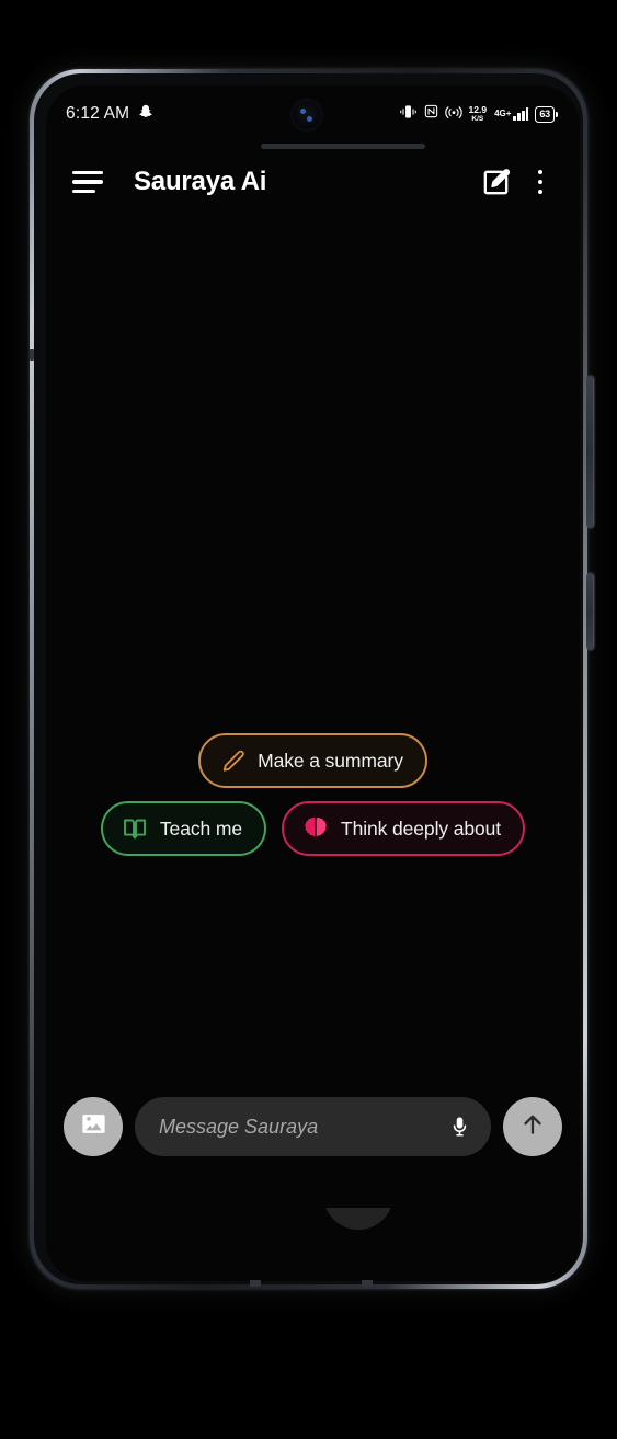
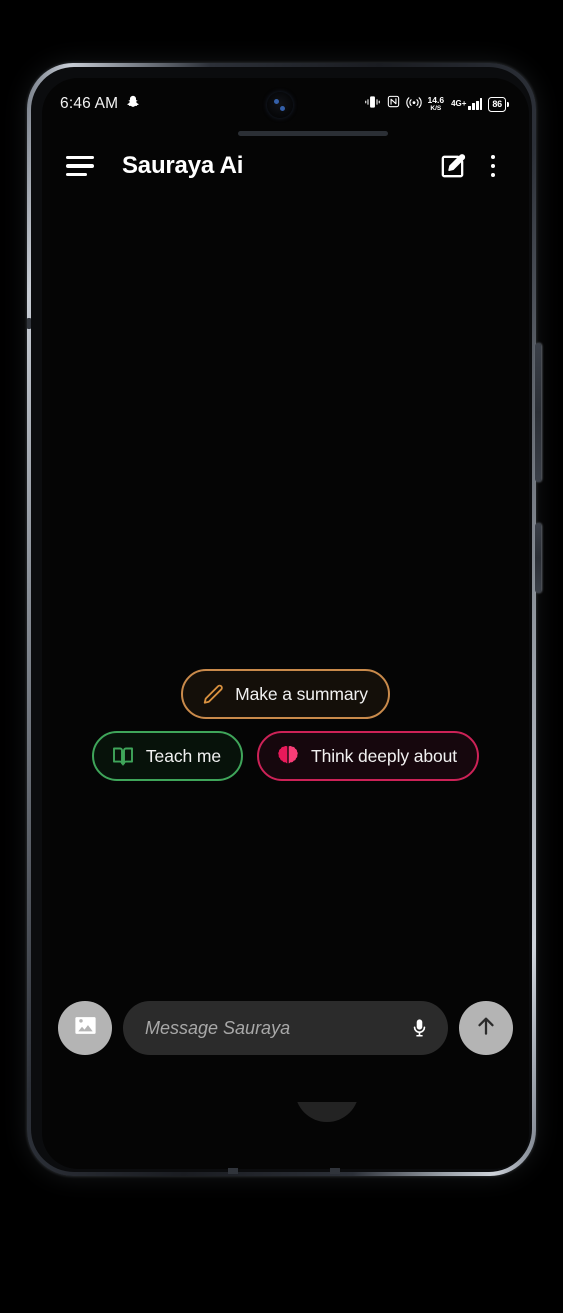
- 6:12 AM
+ 6:46 AM
- 12.9
+ 14.6
  4G+
- 63
+ 86
  Sauraya Ai
  Make a summary
  Teach me
  Think deeply about
  Message Sauraya
